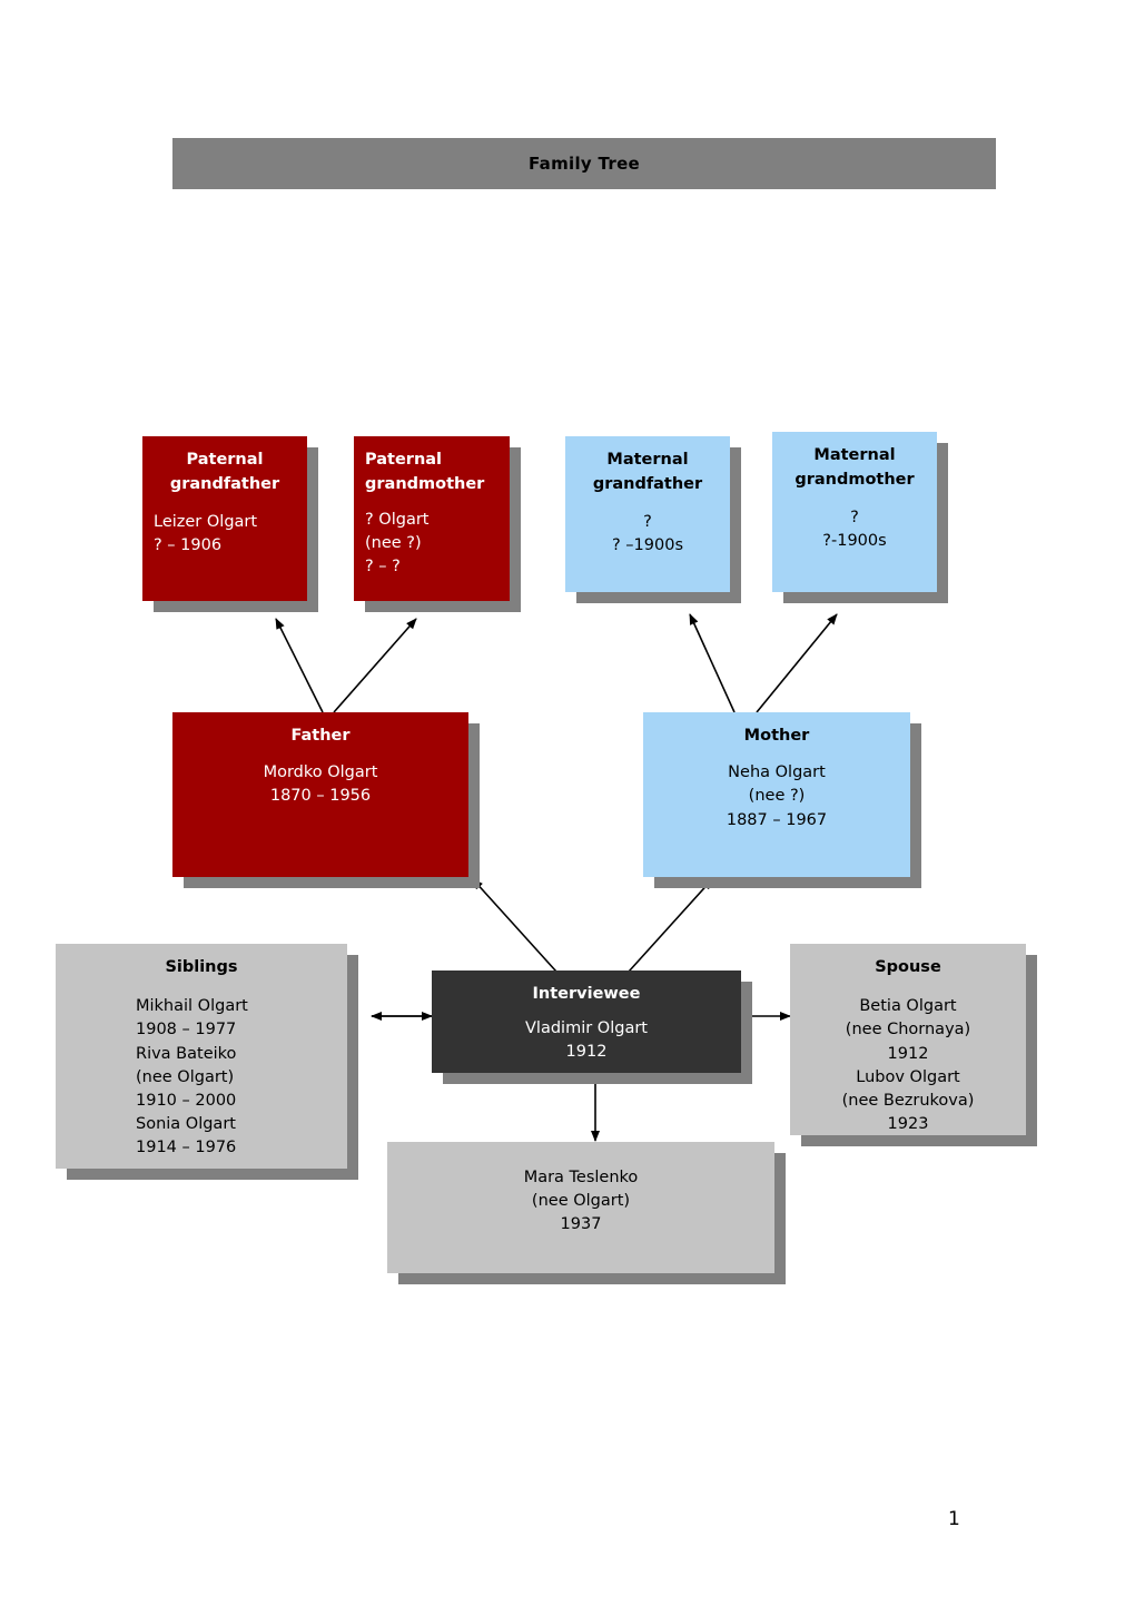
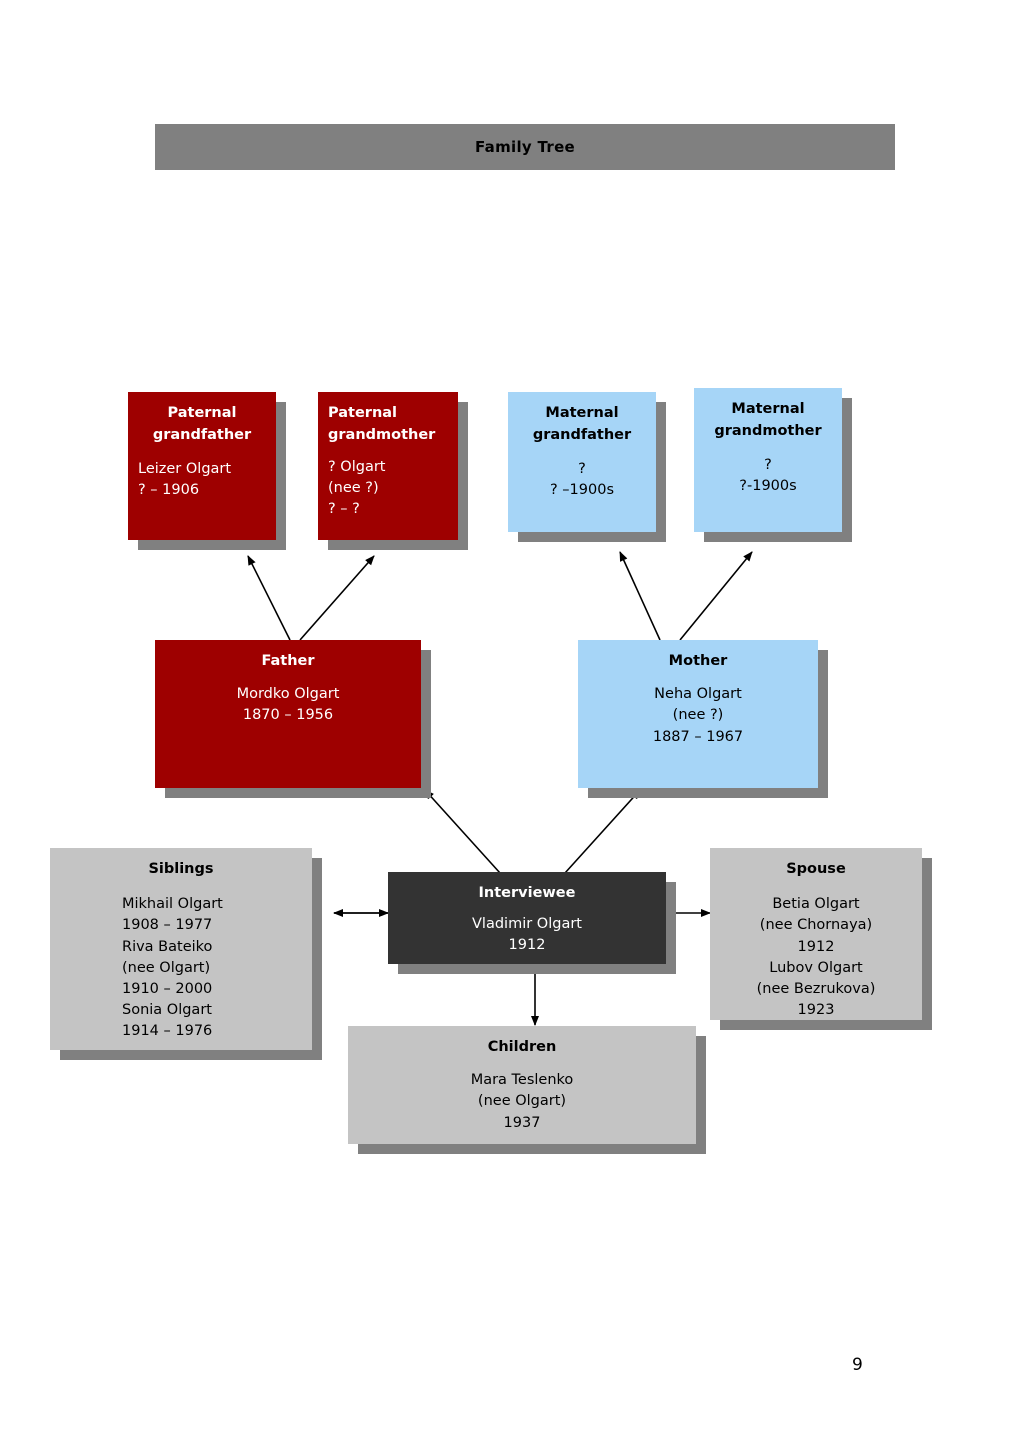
  Family Tree
  Paternal grandfather
  Leizer Olgart
  ? – 1906
  Paternal grandmother
  ? Olgart
  (nee ?)
  ? – ?
  Maternal grandfather
  ?
  ? –1900s
  Maternal grandmother
  ?
  ?-1900s
  Father
  Mordko Olgart
  1870 – 1956
  Mother
  Neha Olgart
  (nee ?)
  1887 – 1967
  Siblings
  Mikhail Olgart
  1908 – 1977
  Riva Bateiko
  (nee Olgart)
  1910 – 2000
  Sonia Olgart
  1914 – 1976
  Interviewee
  Vladimir Olgart
  1912
  Spouse
  Betia Olgart
  (nee Chornaya)
  1912
  Lubov Olgart
  (nee Bezrukova)
  1923
+ Children
  Mara Teslenko
  (nee Olgart)
  1937
- 1
+ 9
